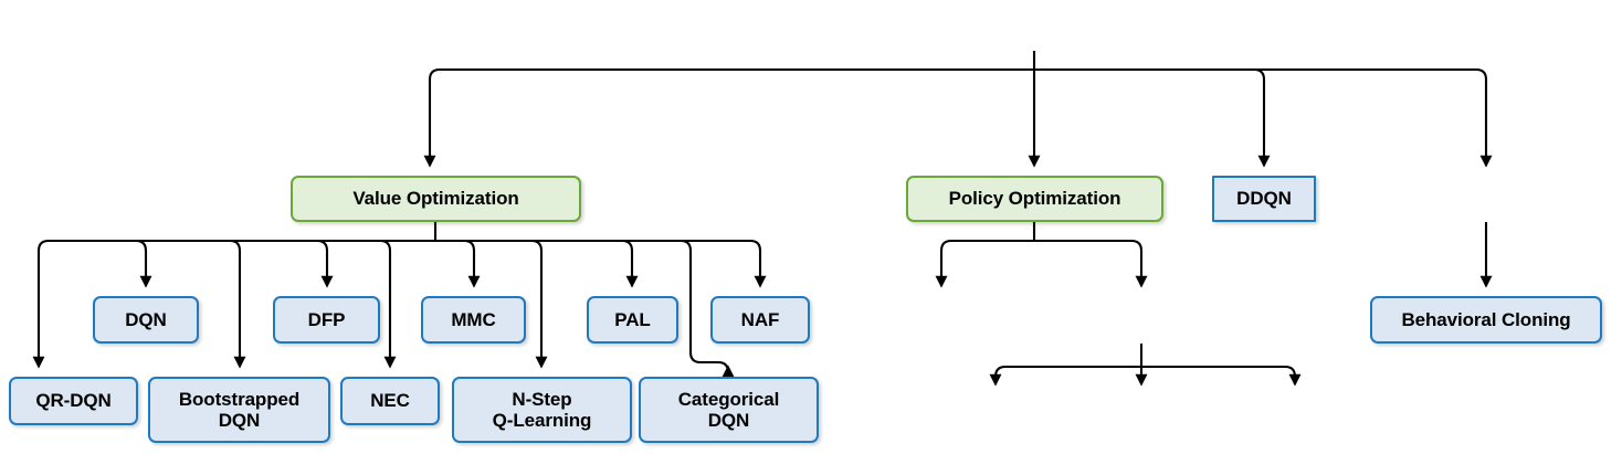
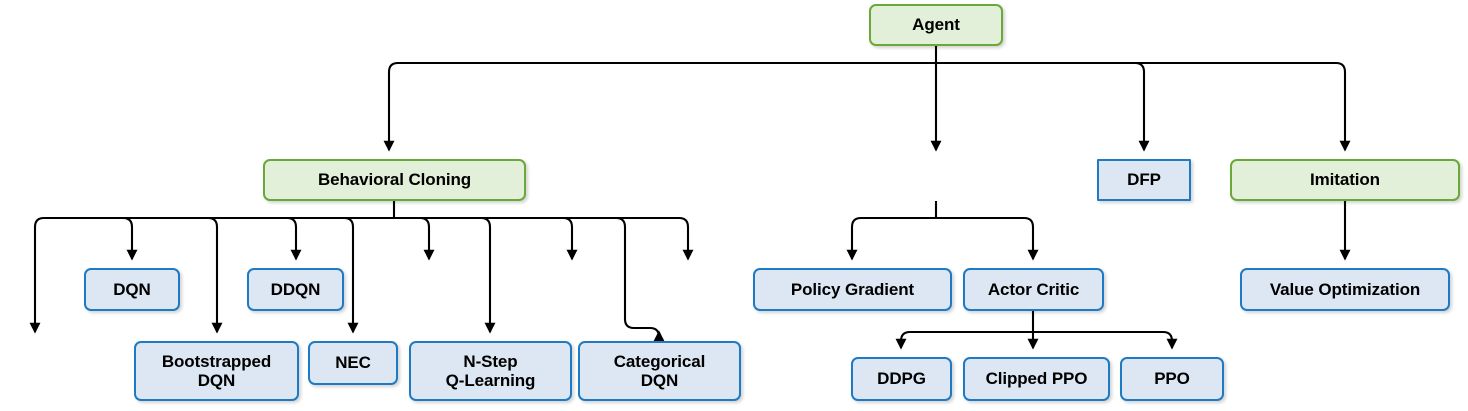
+ Agent
- Value Optimization
+ Behavioral Cloning
- Policy Optimization
- DDQN
+ DFP
+ Imitation
  DQN
- DFP
+ DDQN
- MMC
- PAL
- NAF
- QR-DQN
  Bootstrapped
  DQN
  NEC
  N-Step
  Q-Learning
  Categorical
  DQN
+ Policy Gradient
+ Actor Critic
+ DDPG
+ Clipped PPO
+ PPO
- Behavioral Cloning
+ Value Optimization
